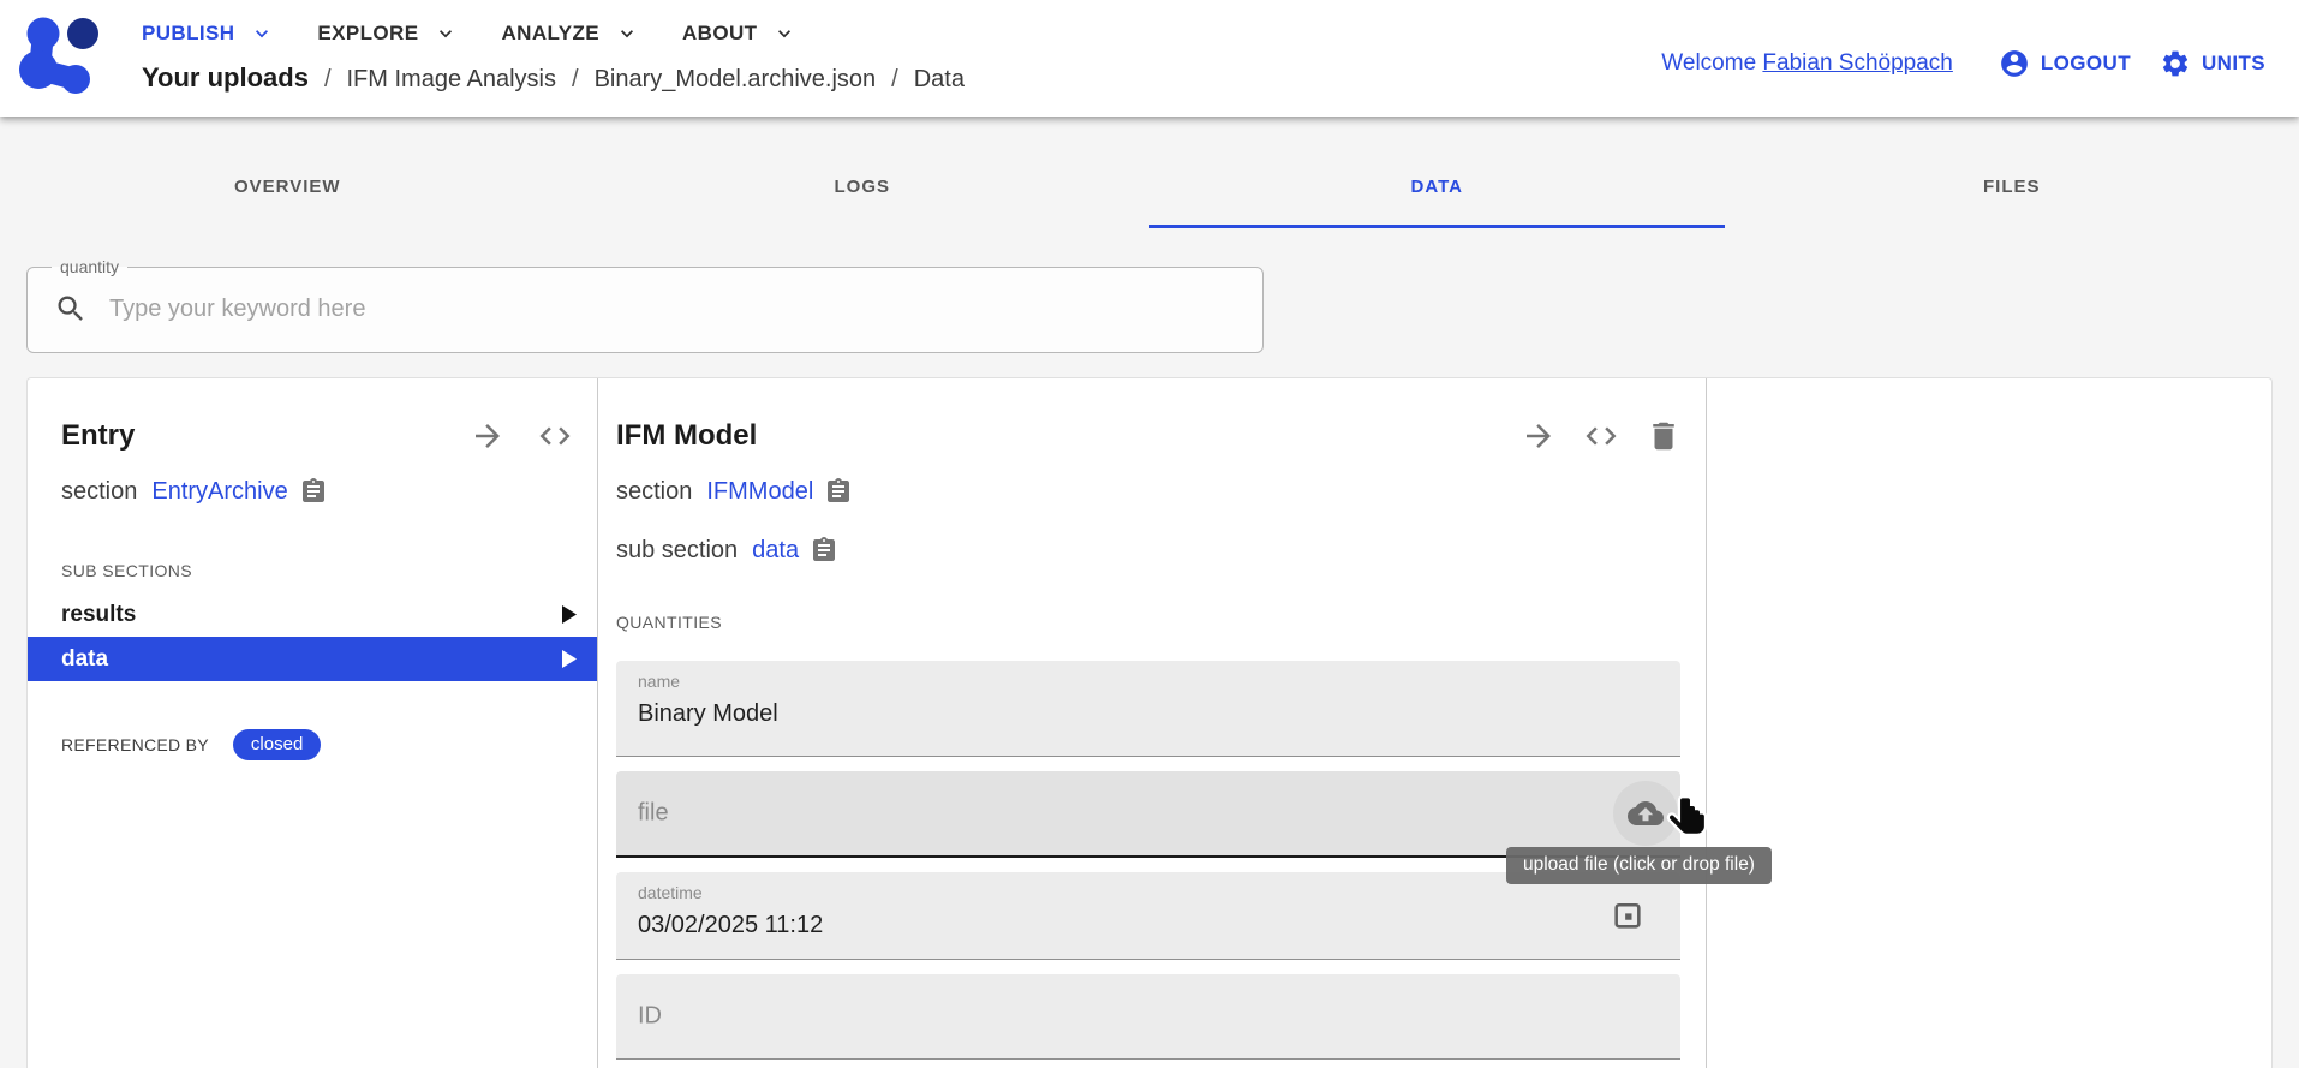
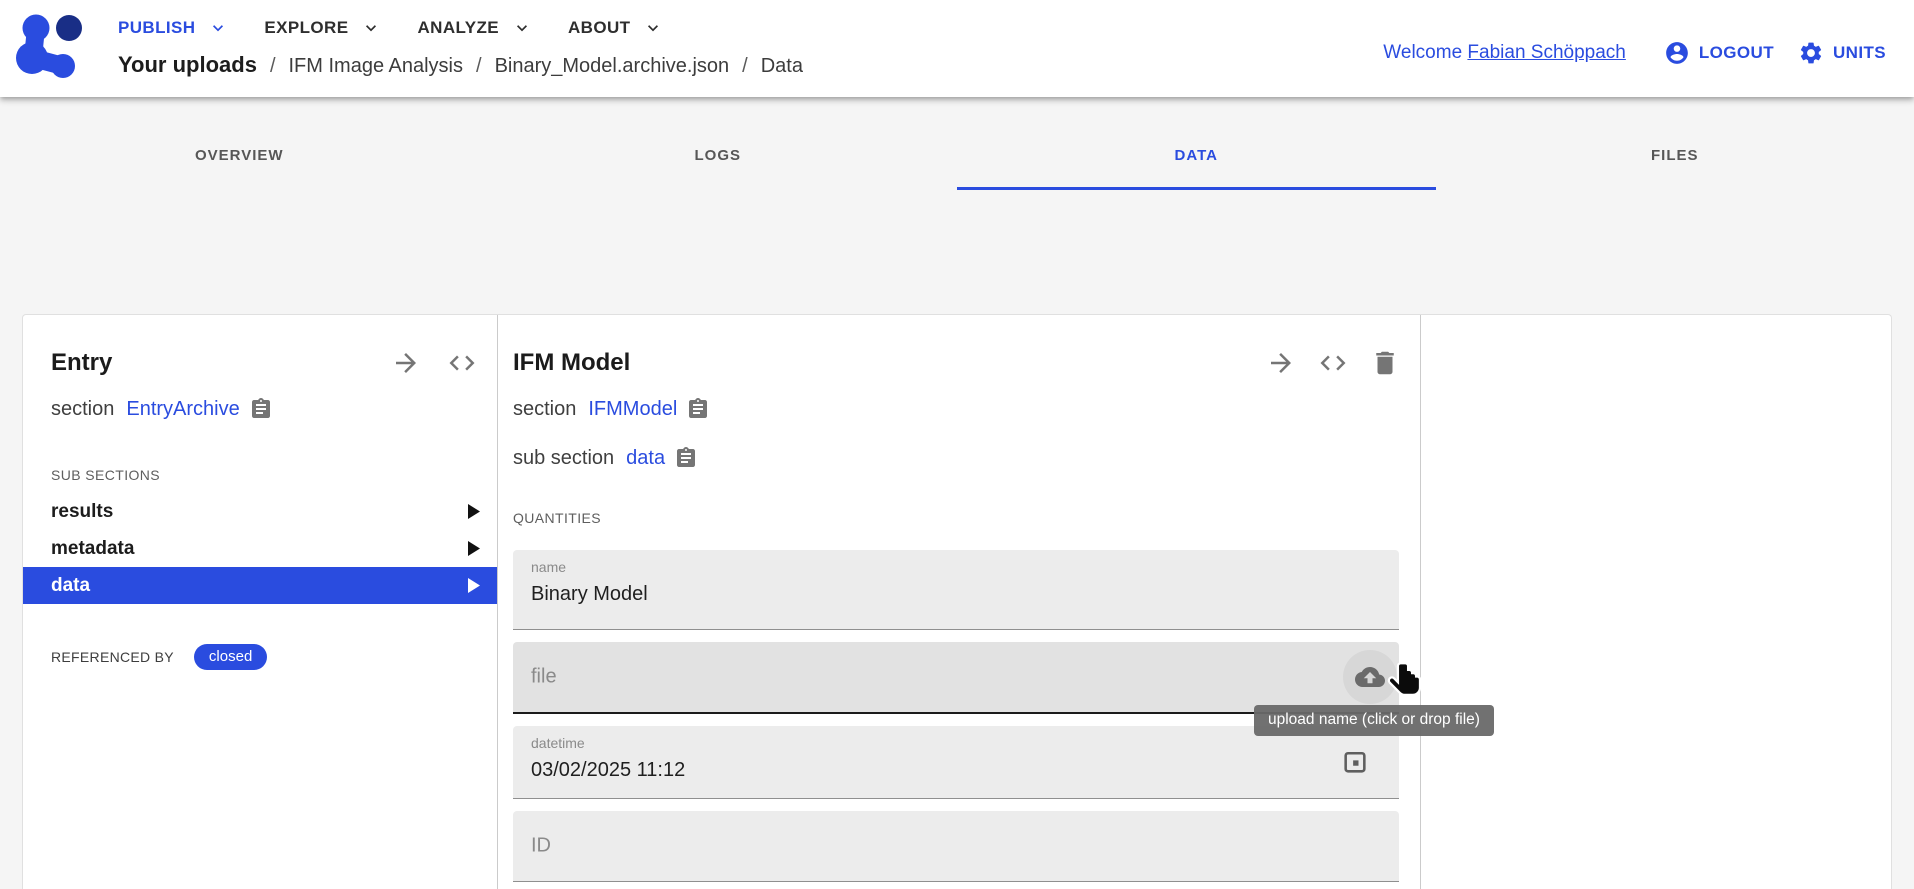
  PUBLISH
  EXPLORE
  ANALYZE
  ABOUT
  Your uploads
  /
  IFM Image Analysis
  /
  Binary_Model.archive.json
  /
  Data
  Welcome Fabian Schöppach
  LOGOUT
  UNITS
  OVERVIEW
  LOGS
  DATA
  FILES
- quantity
- Type your keyword here
  Entry
  section
  EntryArchive
  SUB SECTIONS
  results
+ metadata
  data
  REFERENCED BY
  closed
  IFM Model
  section
  IFMModel
  sub section
  data
  QUANTITIES
  name
  Binary Model
  file
  datetime
  03/02/2025 11:12
  ID
- upload file (click or drop file)
+ upload name (click or drop file)
